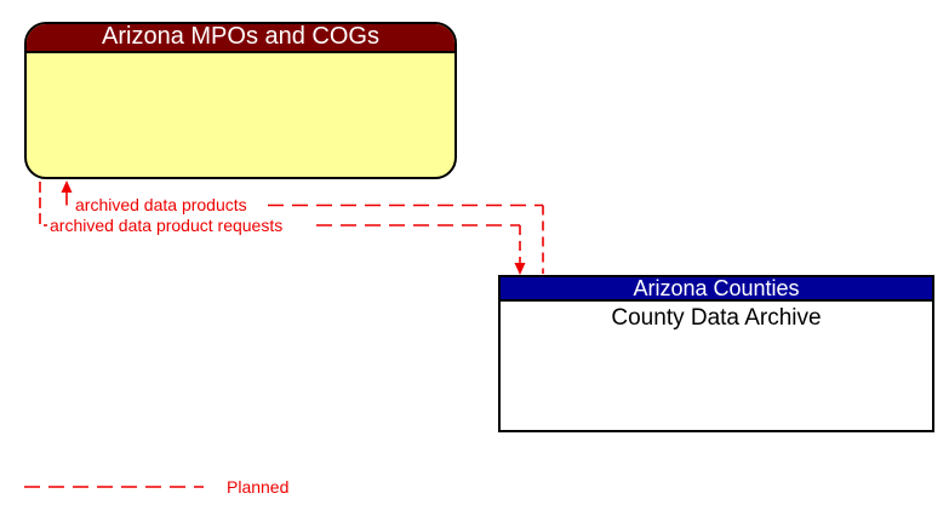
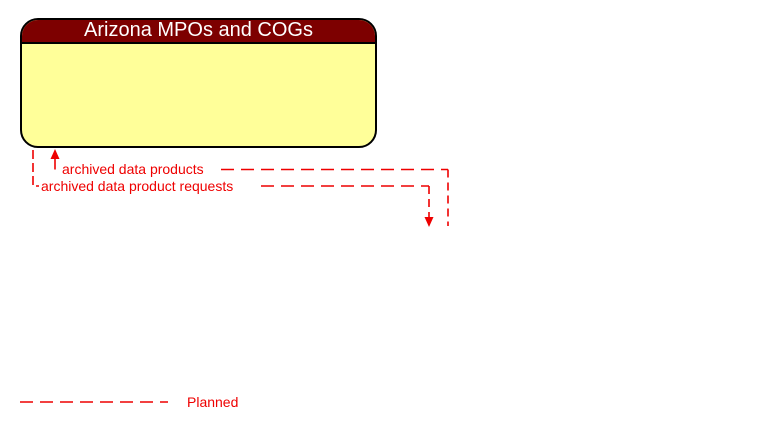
  Arizona MPOs and COGs
- Arizona Counties
- County Data Archive
  archived data products
  archived data product requests
  Planned
